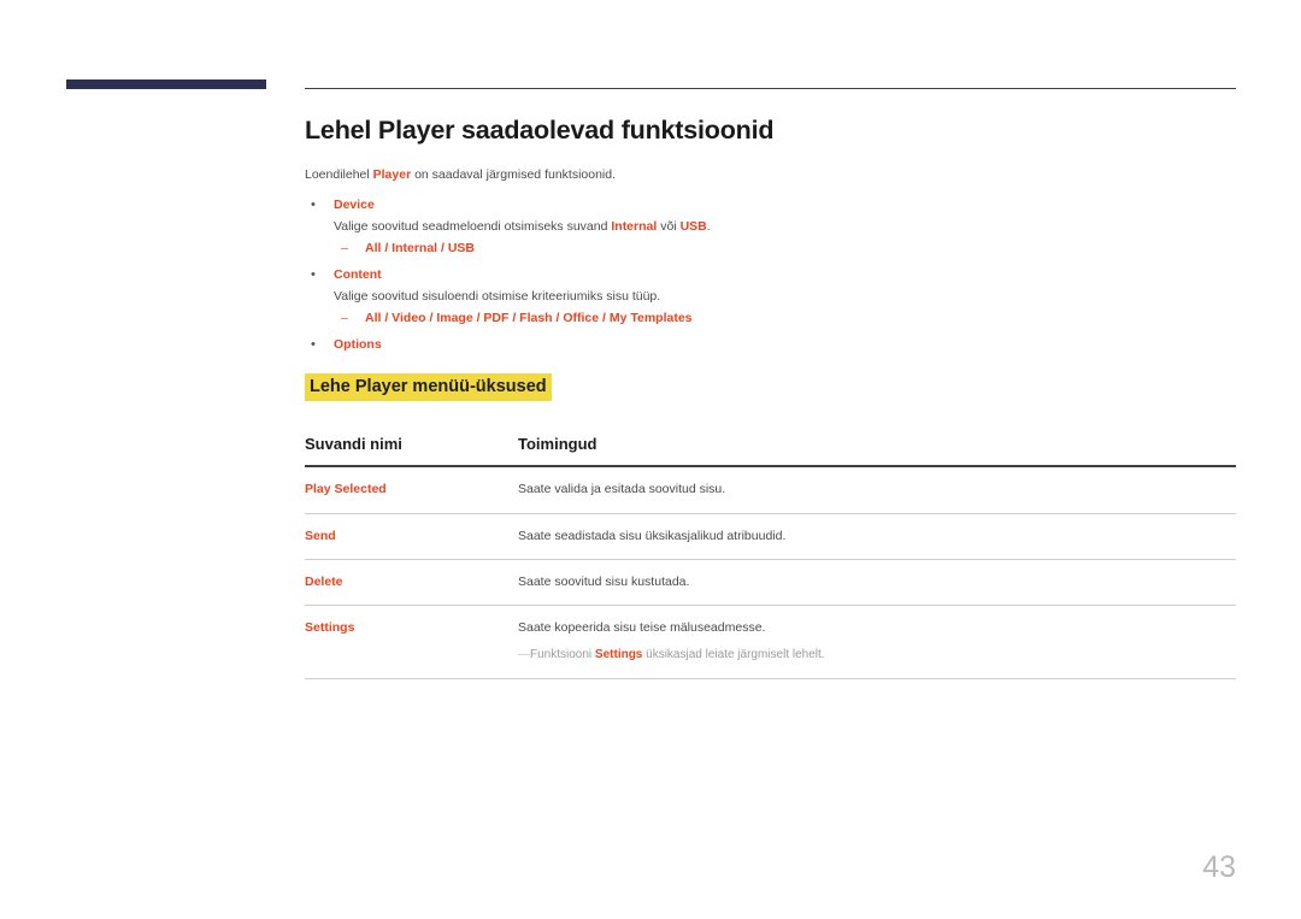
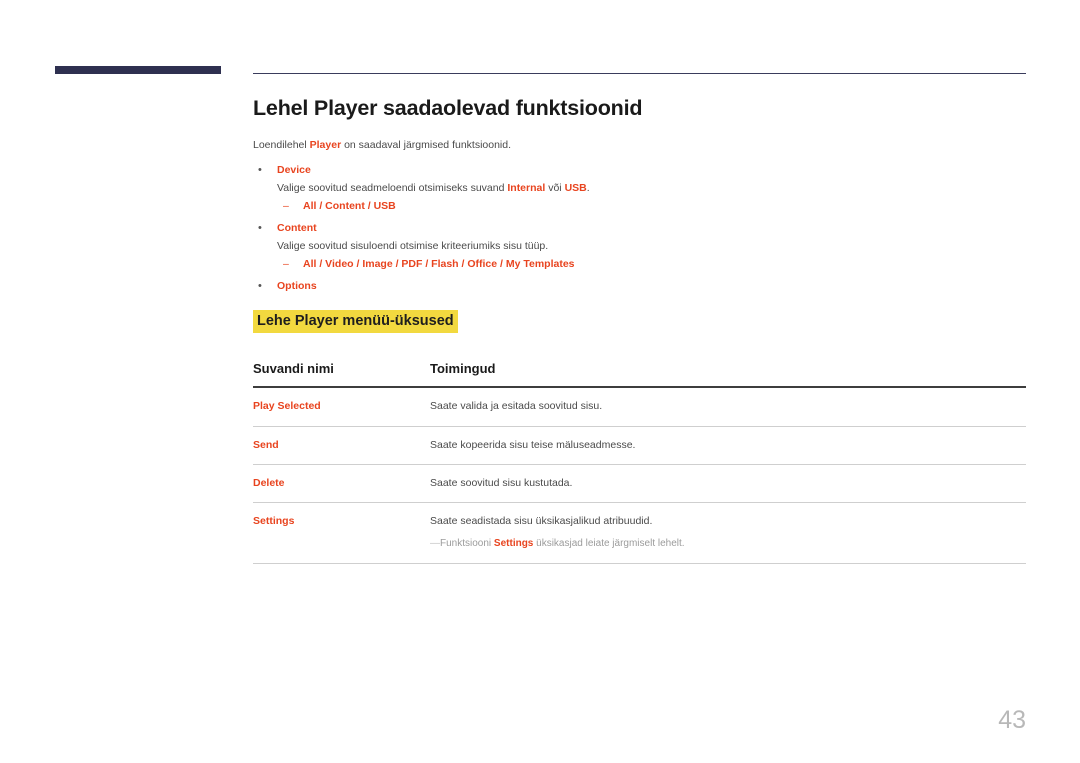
  Lehel Player saadaolevad funktsioonid
  Loendilehel Player on saadaval järgmised funktsioonid.
  Device
  Valige soovitud seadmeloendi otsimiseks suvand Internal või USB.
- All / Internal / USB
+ All / Content / USB
  Content
  Valige soovitud sisuloendi otsimise kriteeriumiks sisu tüüp.
  All / Video / Image / PDF / Flash / Office / My Templates
  Options
  Lehe Player menüü-üksused
  Suvandi nimi	Toimingud
  Play Selected	Saate valida ja esitada soovitud sisu.
- Send	Saate seadistada sisu üksikasjalikud atribuudid.
+ Send	Saate kopeerida sisu teise mäluseadmesse.
  Delete	Saate soovitud sisu kustutada.
- Settings	Saate kopeerida sisu teise mäluseadmesse. ―Funktsiooni Settings üksikasjad leiate järgmiselt lehelt.
+ Settings	Saate seadistada sisu üksikasjalikud atribuudid. ―Funktsiooni Settings üksikasjad leiate järgmiselt lehelt.
  43
